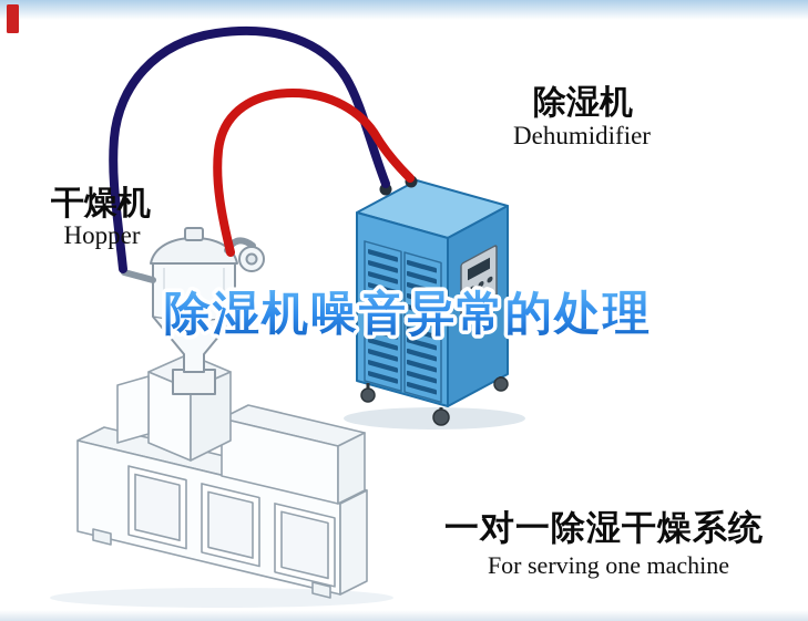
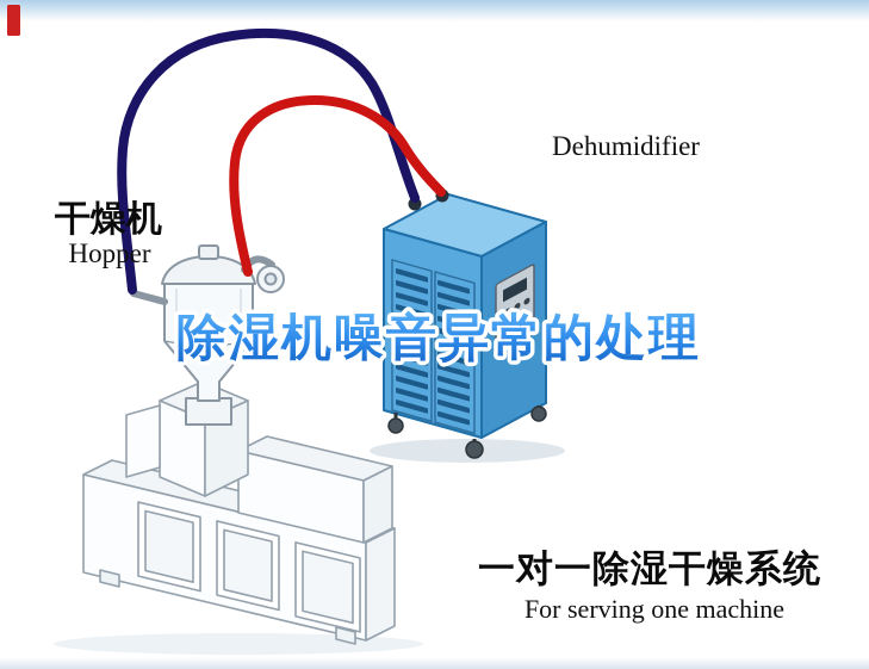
- 除湿机
  Dehumidifier
  干燥机
  Hopper
  一对一除湿干燥系统
  For serving one machine
  除湿机噪音异常的处理
